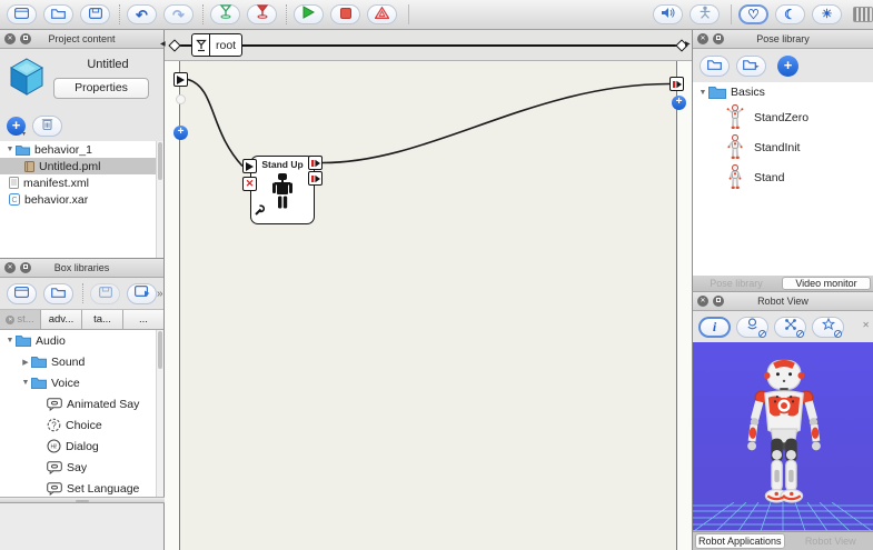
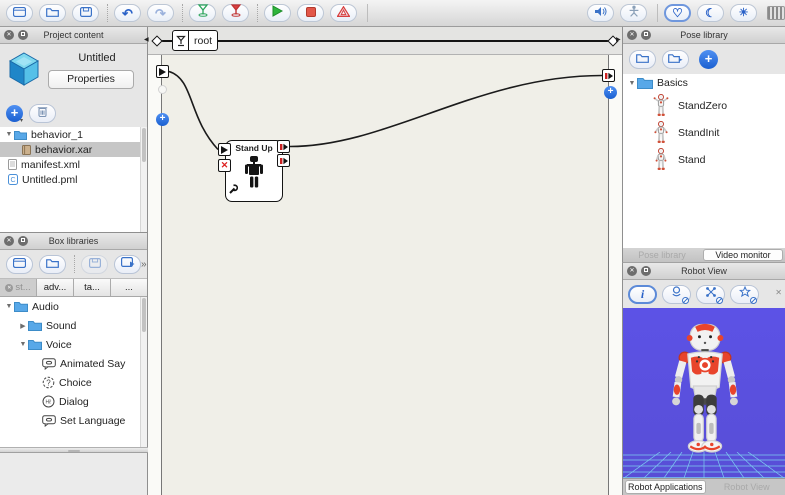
  ↶
  ↷
  ♡
  ☾
  ☀
  Project content
  Untitled
  Properties
  +
  behavior_1
- Untitled.pml
+ behavior.xar
  manifest.xml
- behavior.xar
+ Untitled.pml
  Box libraries
  »
  st...
  adv...
  ta...
  ...
  Audio
  Sound
  Voice
  Animated Say
  ?
  Choice
  Dialog
- Say
  Set Language
  root
  +
  Stand Up
  ✕
  +
  Pose library
  +
  Basics
  StandZero
  StandInit
  Stand
  Pose library
  Video monitor
  Robot View
  i
  ✕
  Robot Applications
  Robot View
